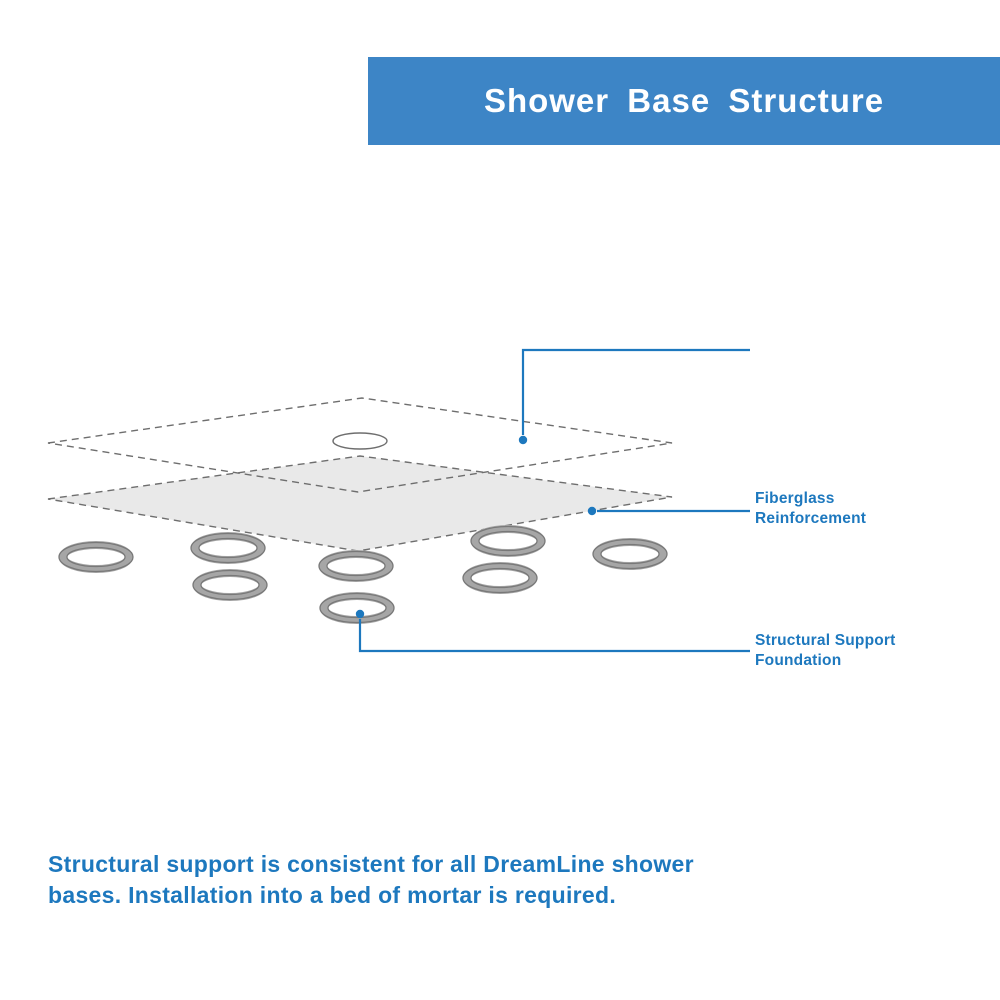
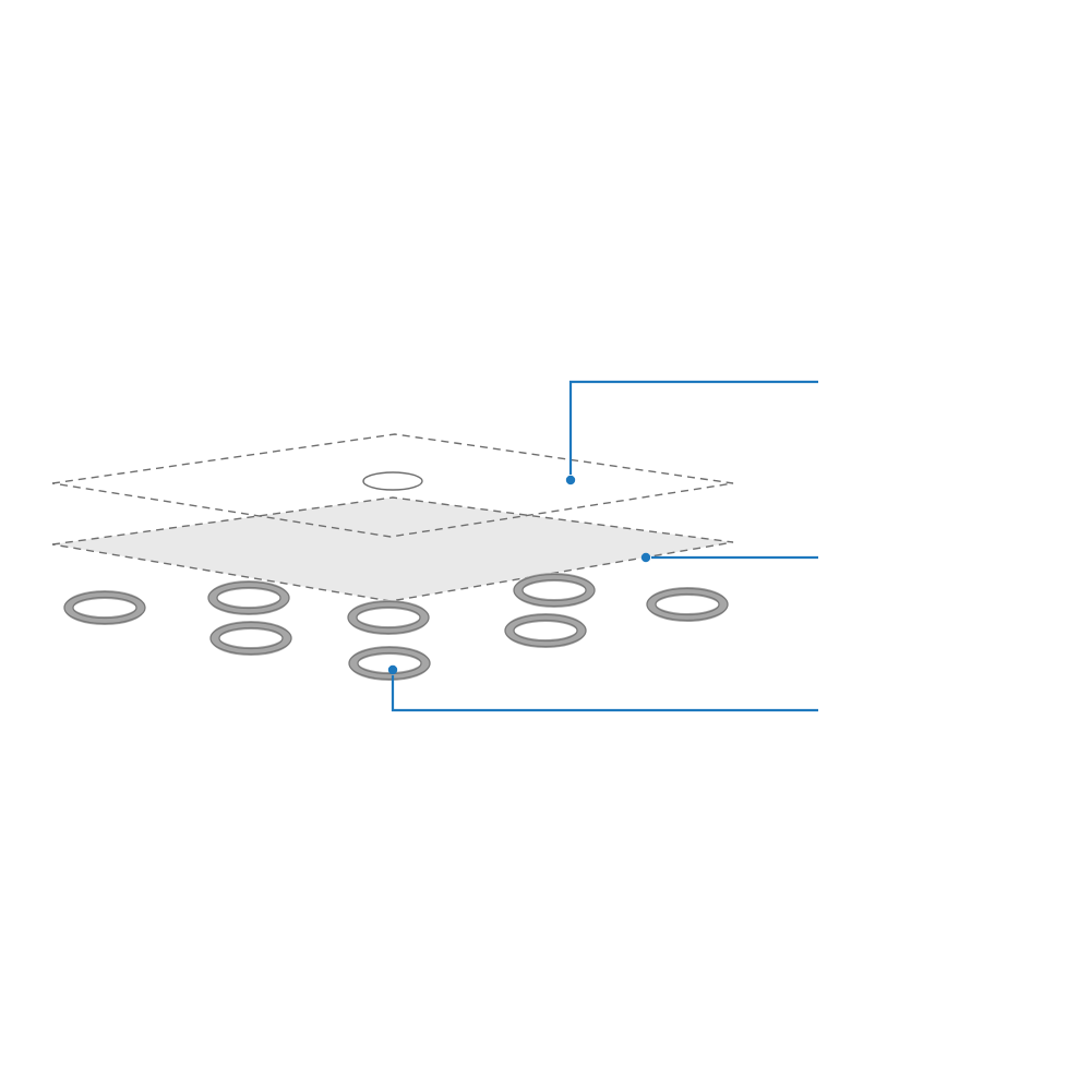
- Shower Base Structure
- Fiberglass Reinforcement
- Structural Support Foundation
- Structural support is consistent for all DreamLine shower bases. Installation into a bed of mortar is required.
